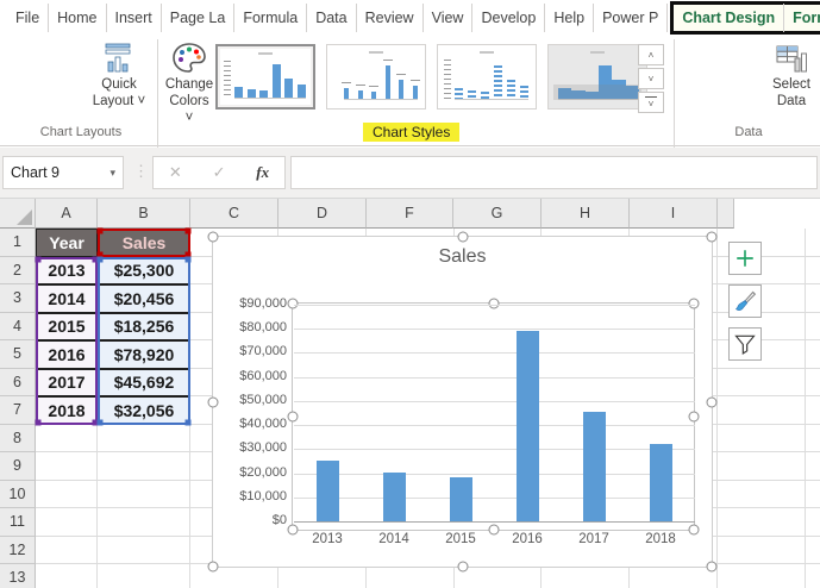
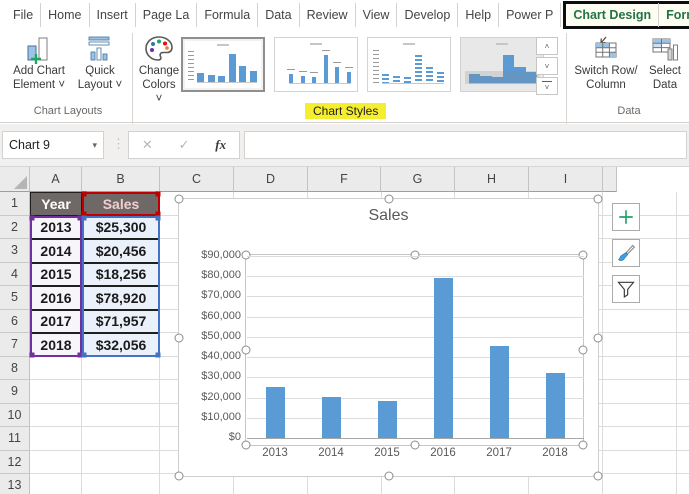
  File
  Home
  Insert
  Page La
  Formula
  Data
  Review
  View
  Develop
  Help
  Power P
  Chart Design
+ Add Chart
+ Element ˅
  Quick
  Layout ˅
  Change
  Colors ˅
  ˄
  ˅
  ˅
+ Switch Row/
+ Column
  Select
  Data
  Chart Layouts
  Chart Styles
  Data
  Chart 9
  ▾
  ⋮
  ✕
  ✓
  fx
  A
  B
  C
  D
  F
  G
  H
  I
  1
  2
  3
  4
  5
  6
  7
  8
  9
  10
  11
  12
  13
  Year
  Sales
  2013
  $25,300
  2014
  $20,456
  2015
  $18,256
  2016
  $78,920
  2017
- $45,692
+ $71,957
  2018
  $32,056
  Sales
  $90,000
  $80,000
  $70,000
  $60,000
  $50,000
  $40,000
  $30,000
  $20,000
  $10,000
  $0
  2013
  2014
  2015
  2016
  2017
  2018
